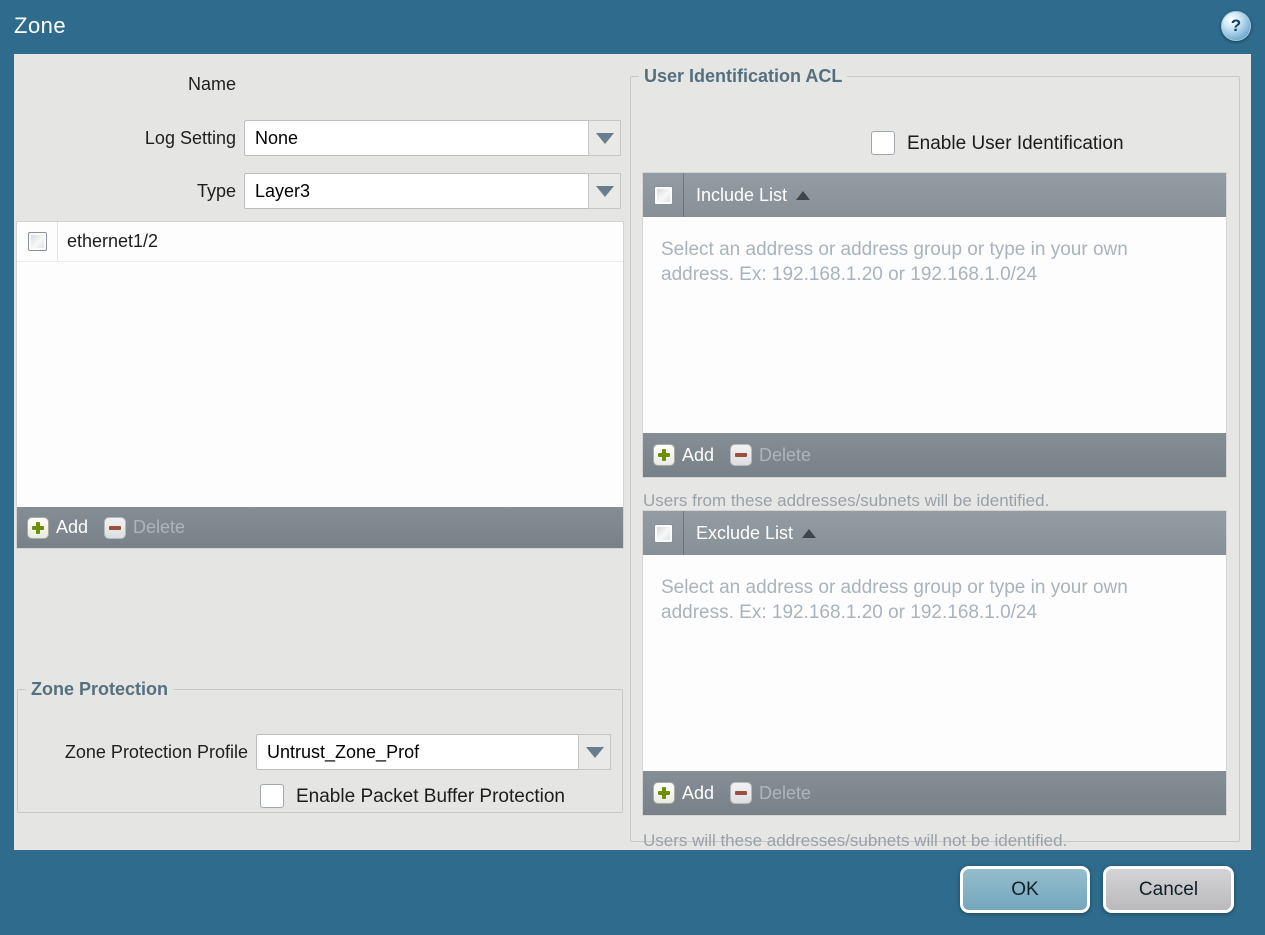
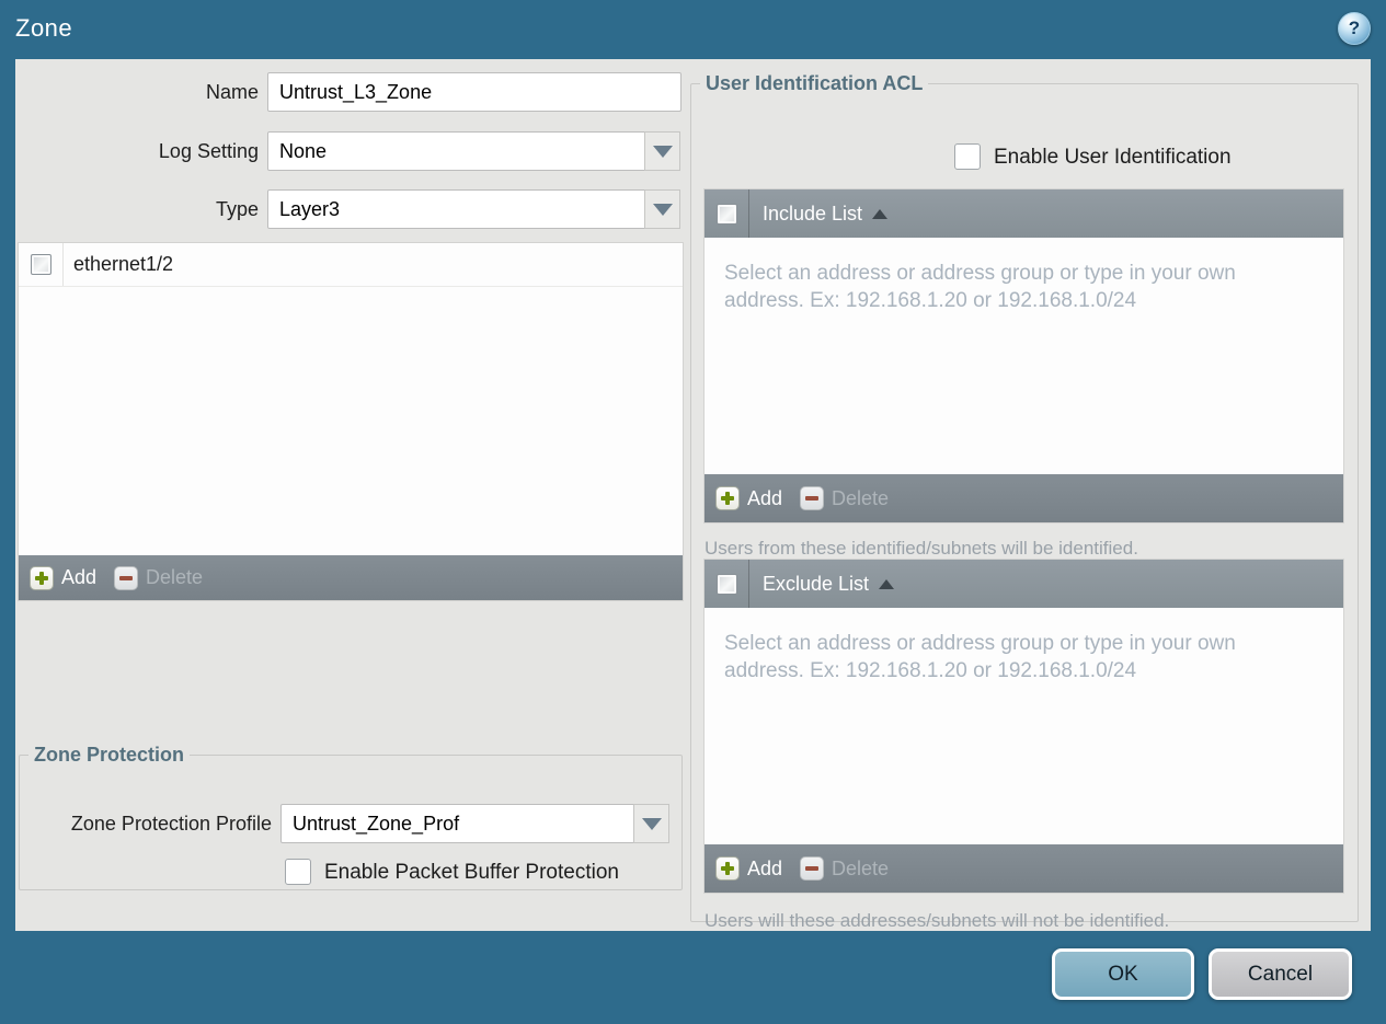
  Zone
  ?
  Name
+ Untrust_L3_Zone
  Log Setting
  None
  Type
  Layer3
  ethernet1/2
  Add
  Delete
  Zone Protection
  Zone Protection Profile
  Untrust_Zone_Prof
  Enable Packet Buffer Protection
  User Identification ACL
  Enable User Identification
  Include List
  Select an address or address group or type in your own address. Ex: 192.168.1.20 or 192.168.1.0/24
  Add
  Delete
- Users from these addresses/subnets will be identified.
+ Users from these identified/subnets will be identified.
  Exclude List
  Select an address or address group or type in your own address. Ex: 192.168.1.20 or 192.168.1.0/24
  Add
  Delete
  Users will these addresses/subnets will not be identified.
  OK
  Cancel
